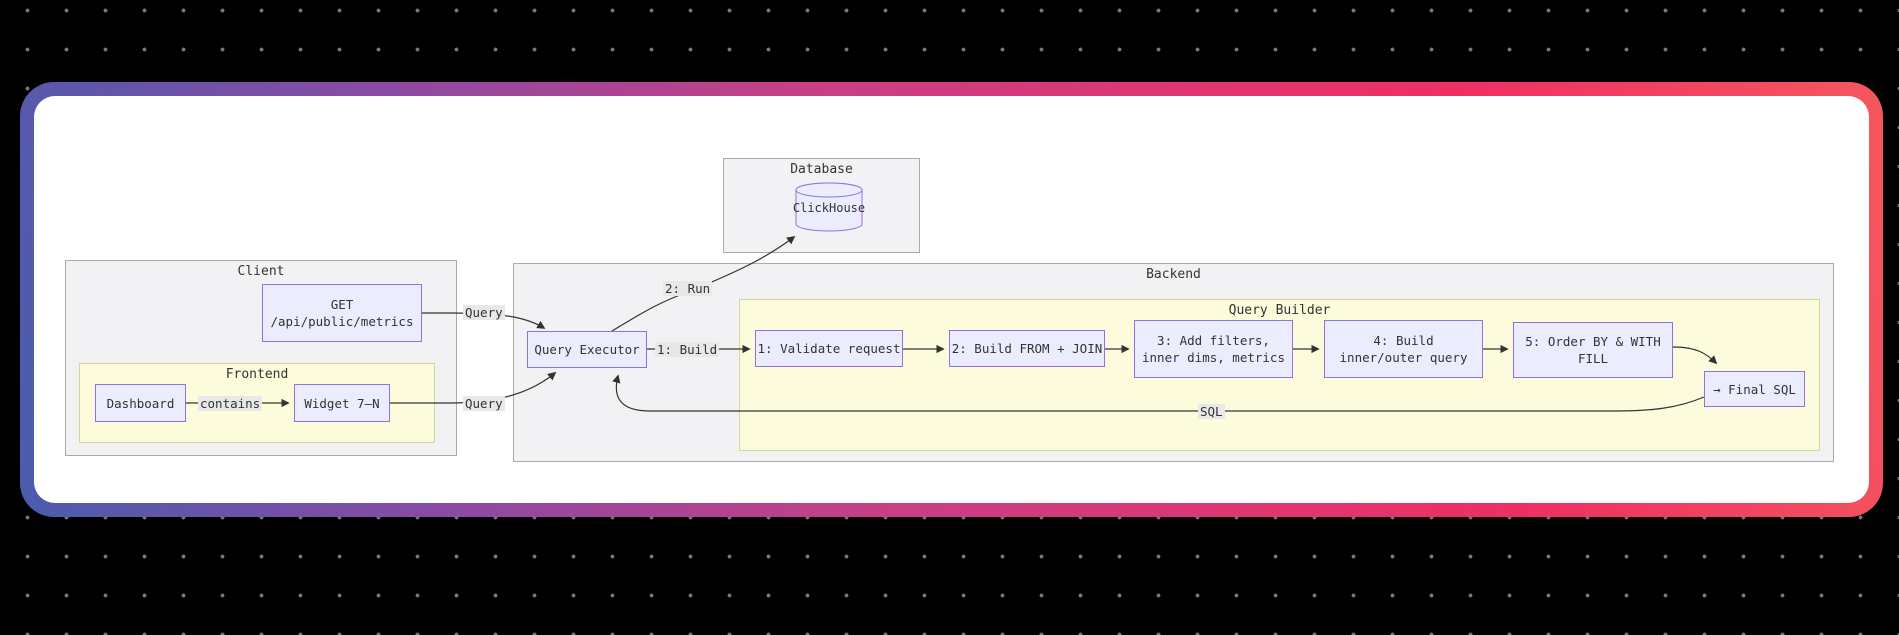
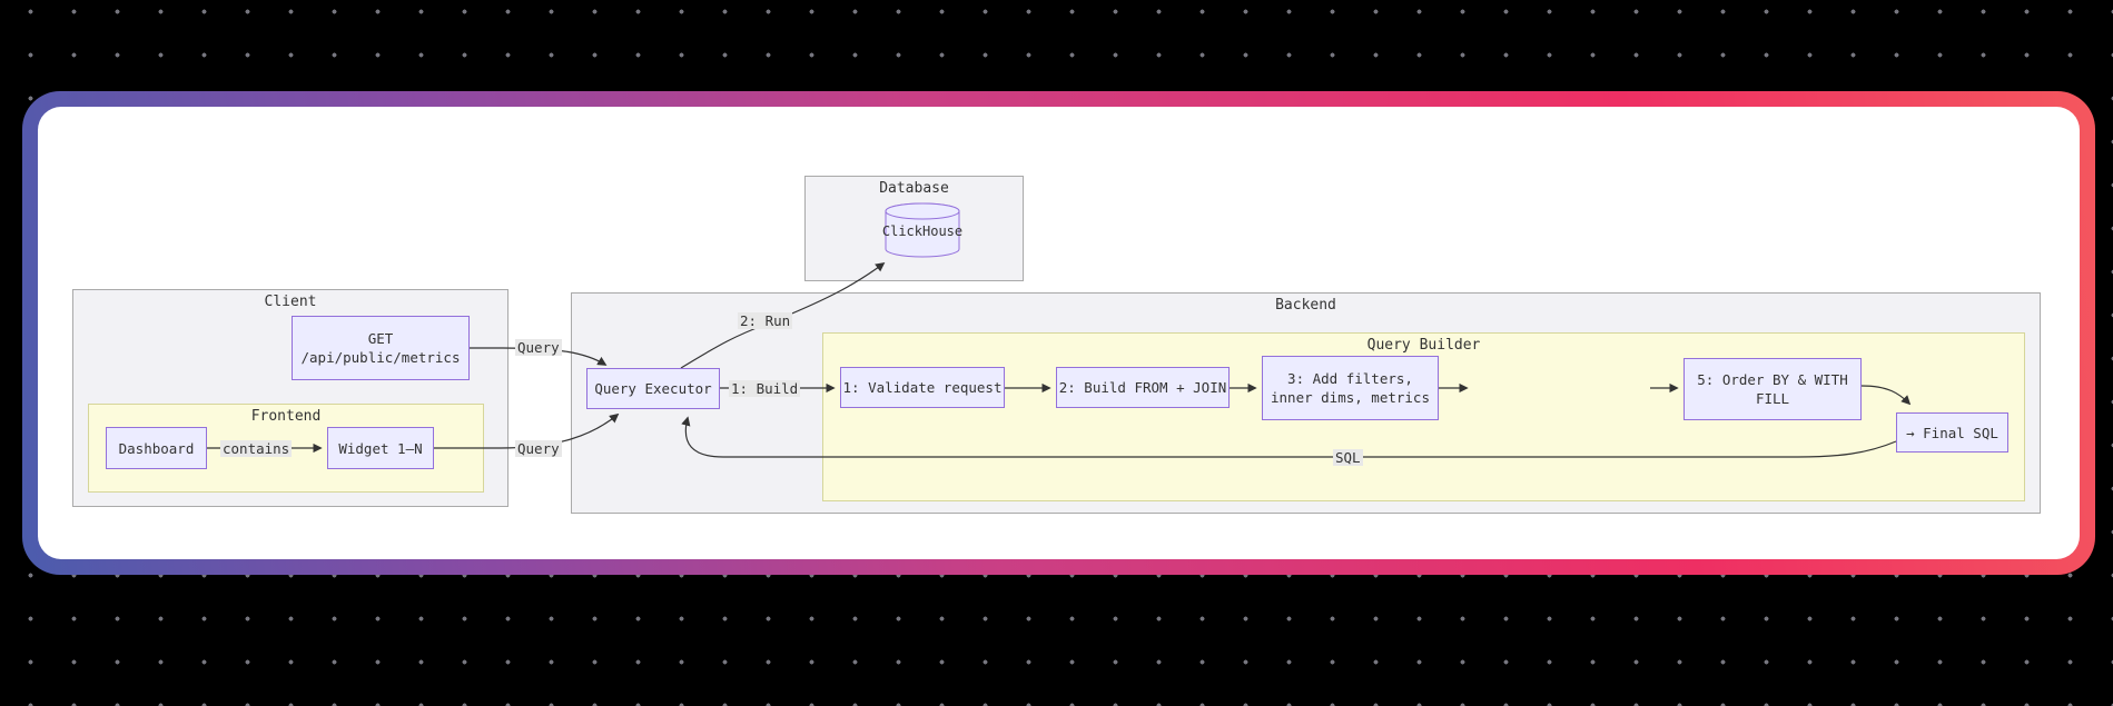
  Database
  Client
  Frontend
  Backend
  Query Builder
  ClickHouse
  GET
  /api/public/metrics
  Dashboard
- Widget 7–N
+ Widget 1–N
  Query Executor
  1: Validate request
  2: Build FROM + JOIN
  3: Add filters,
  inner dims, metrics
- 4: Build
- inner/outer query
  5: Order BY & WITH
  FILL
  → Final SQL
  contains
  Query
  Query
  1: Build
  2: Run
  SQL
